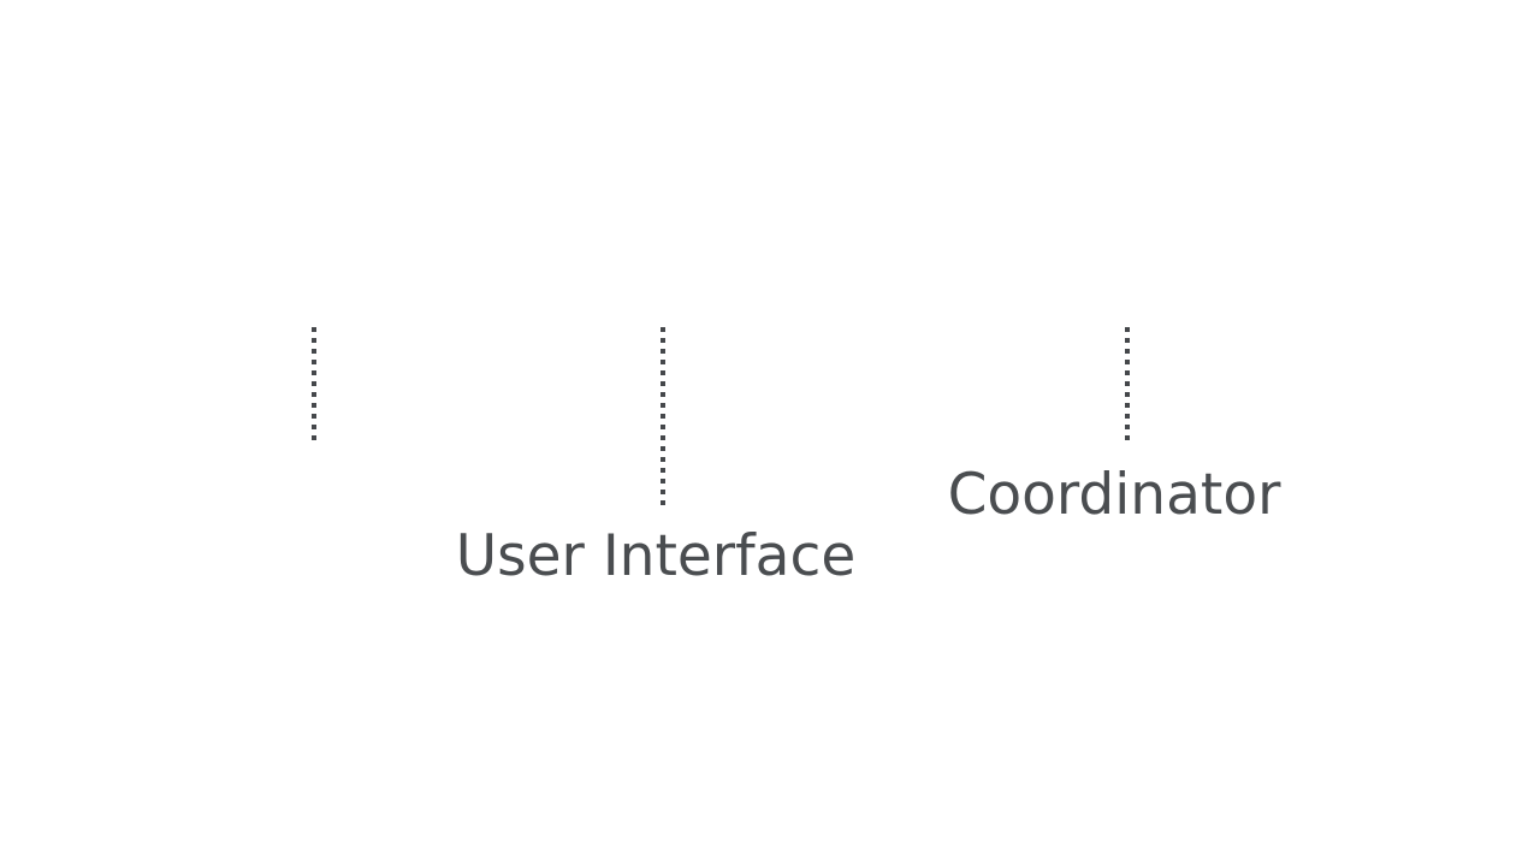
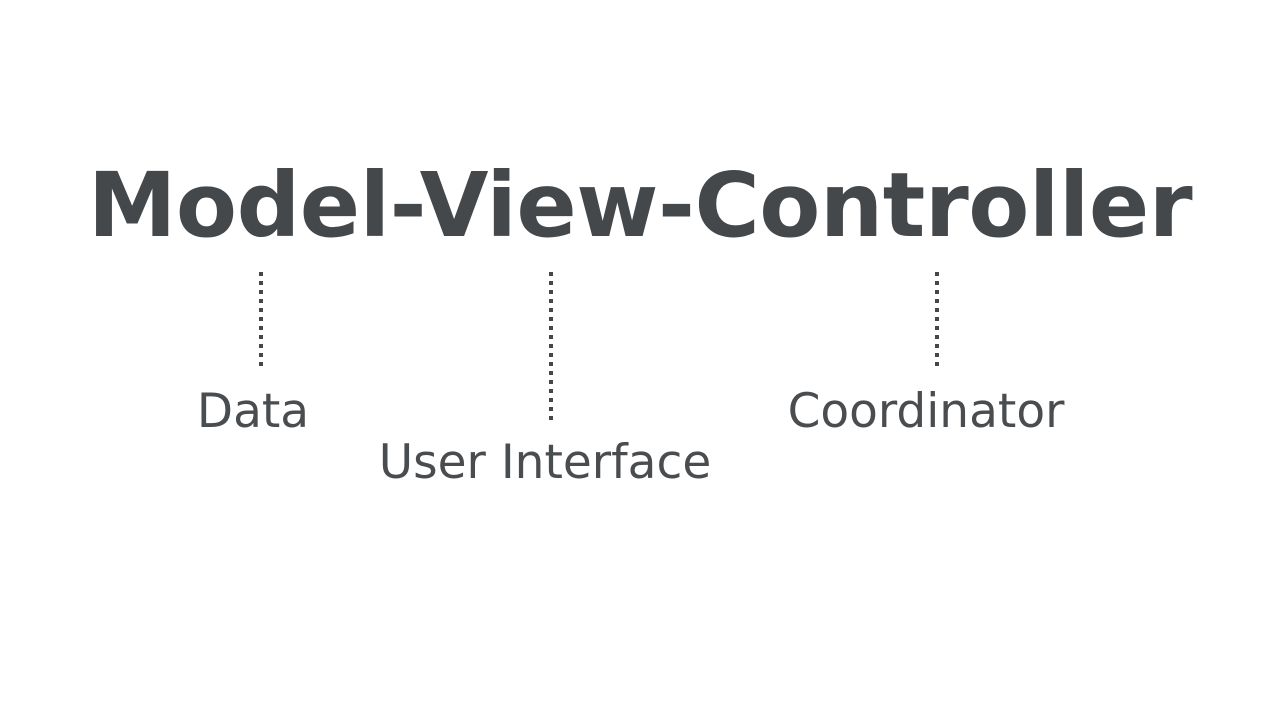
+ Model-View-Controller
+ Data
  User Interface
  Coordinator
